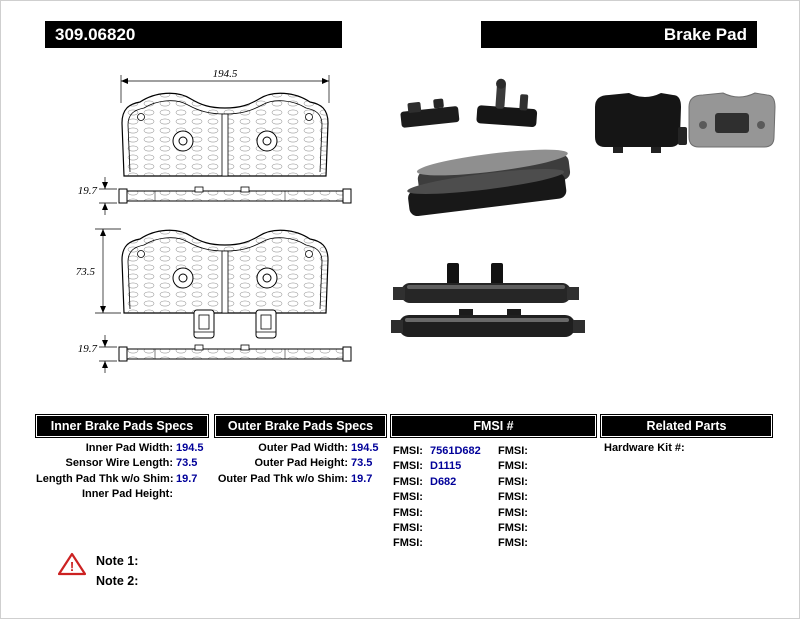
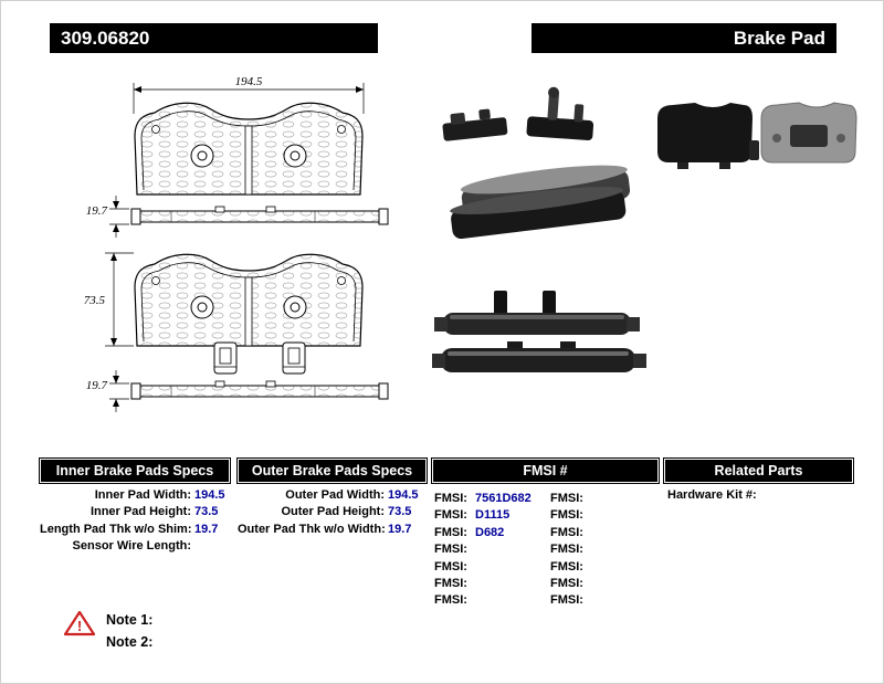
  309.06820
  Brake Pad
  194.5
  19.7
  73.5
  19.7
  Inner Brake Pads Specs
  Outer Brake Pads Specs
  FMSI #
  Related Parts
  Inner Pad Width: 194.5
- Sensor Wire Length: 73.5
+ Inner Pad Height: 73.5
  Length Pad Thk w/o Shim: 19.7
- Inner Pad Height:
+ Sensor Wire Length:
  Outer Pad Width: 194.5
  Outer Pad Height: 73.5
- Outer Pad Thk w/o Shim: 19.7
+ Outer Pad Thk w/o Width: 19.7
  FMSI: 7561D682
  FMSI: D1115
  FMSI: D682
  FMSI:
  FMSI:
  FMSI:
  FMSI:
  FMSI:
  FMSI:
  FMSI:
  FMSI:
  FMSI:
  FMSI:
  FMSI:
  Hardware Kit #:
  !
  Note 1:
  Note 2:
